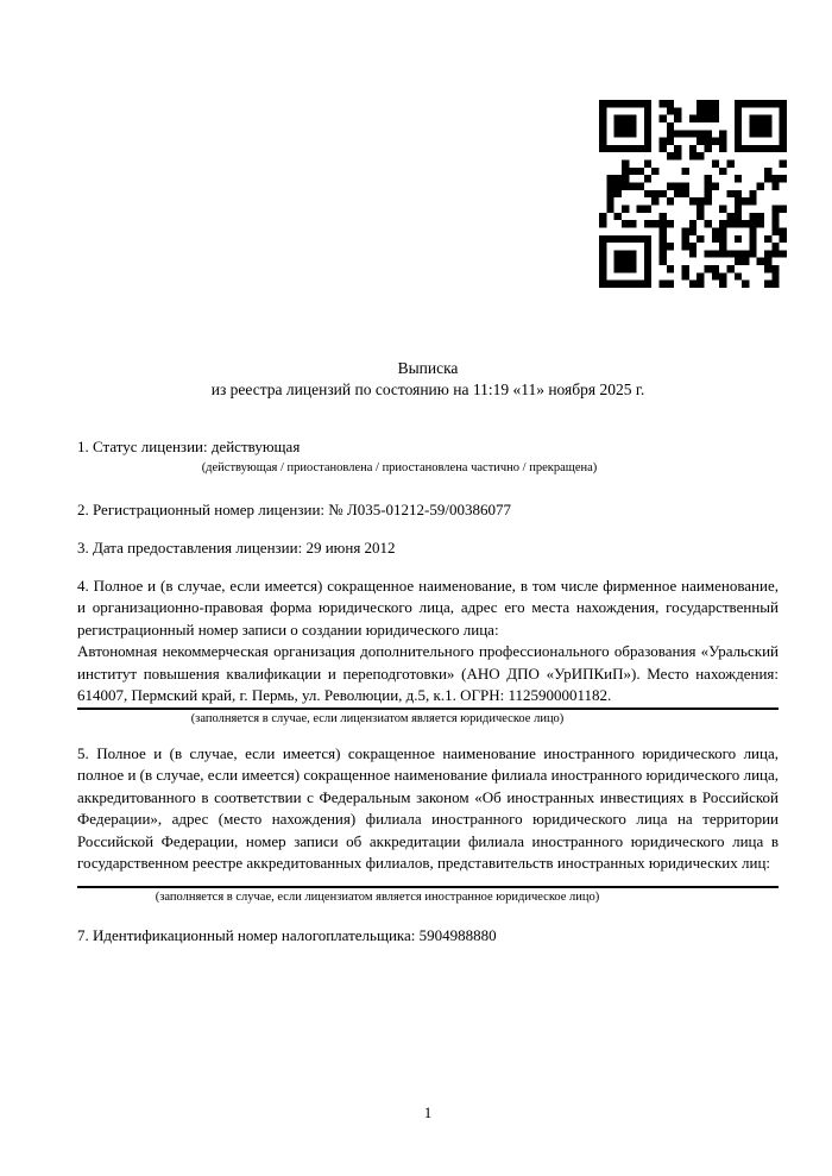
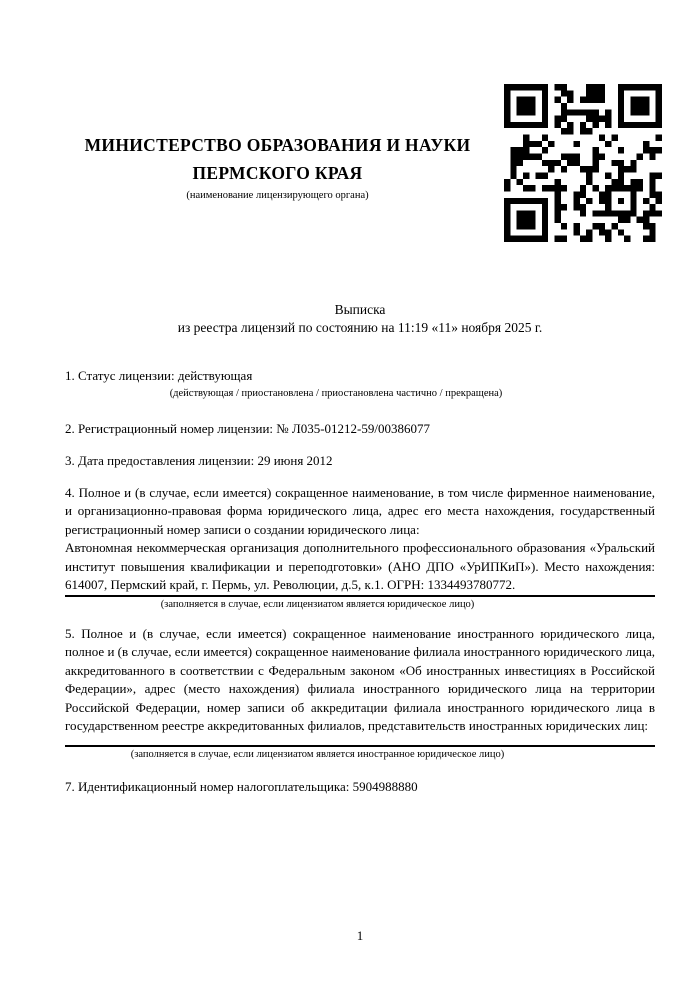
+ МИНИСТЕРСТВО ОБРАЗОВАНИЯ И НАУКИ
+ ПЕРМСКОГО КРАЯ
+ (наименование лицензирующего органа)
  Выписка
  из реестра лицензий по состоянию на 11:19 «11» ноября 2025 г.
  1. Статус лицензии: действующая
  (действующая / приостановлена / приостановлена частично / прекращена)
  2. Регистрационный номер лицензии: № Л035-01212-59/00386077
  3. Дата предоставления лицензии: 29 июня 2012
  4. Полное и (в случае, если имеется) сокращенное наименование, в том числе фирменное наименование, и организационно-правовая форма юридического лица, адрес его места нахождения, государственный регистрационный номер записи о создании юридического лица:
- Автономная некоммерческая организация дополнительного профессионального образования «Уральский институт повышения квалификации и переподготовки» (АНО ДПО «УрИПКиП»). Место нахождения: 614007, Пермский край, г. Пермь, ул. Революции, д.5, к.1. ОГРН: 1125900001182.
+ Автономная некоммерческая организация дополнительного профессионального образования «Уральский институт повышения квалификации и переподготовки» (АНО ДПО «УрИПКиП»). Место нахождения: 614007, Пермский край, г. Пермь, ул. Революции, д.5, к.1. ОГРН: 1334493780772.
  (заполняется в случае, если лицензиатом является юридическое лицо)
  5. Полное и (в случае, если имеется) сокращенное наименование иностранного юридического лица, полное и (в случае, если имеется) сокращенное наименование филиала иностранного юридического лица, аккредитованного в соответствии с Федеральным законом «Об иностранных инвестициях в Российской Федерации», адрес (место нахождения) филиала иностранного юридического лица на территории Российской Федерации, номер записи об аккредитации филиала иностранного юридического лица в государственном реестре аккредитованных филиалов, представительств иностранных юридических лиц:
  (заполняется в случае, если лицензиатом является иностранное юридическое лицо)
  7. Идентификационный номер налогоплательщика: 5904988880
  1
